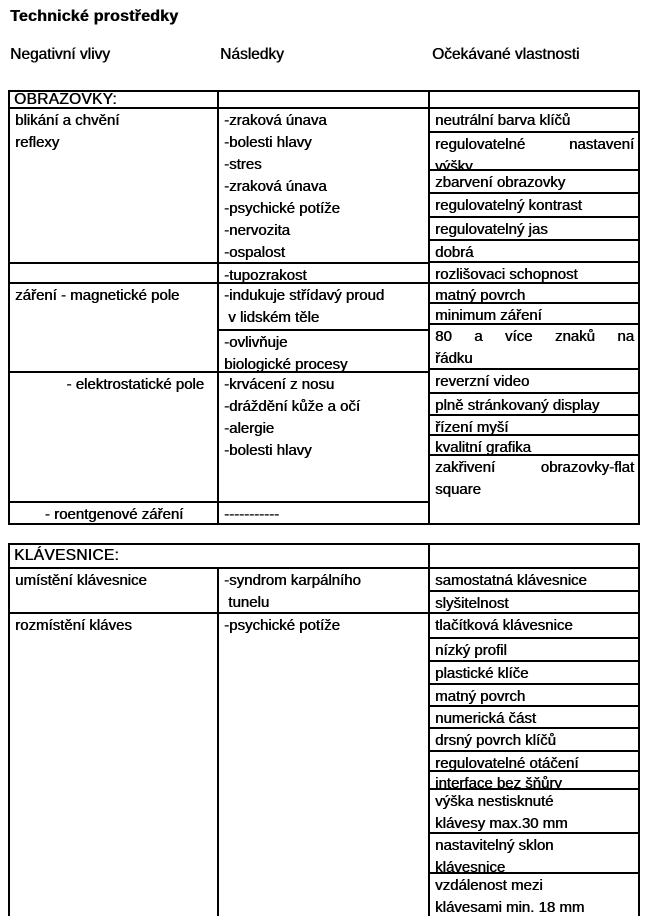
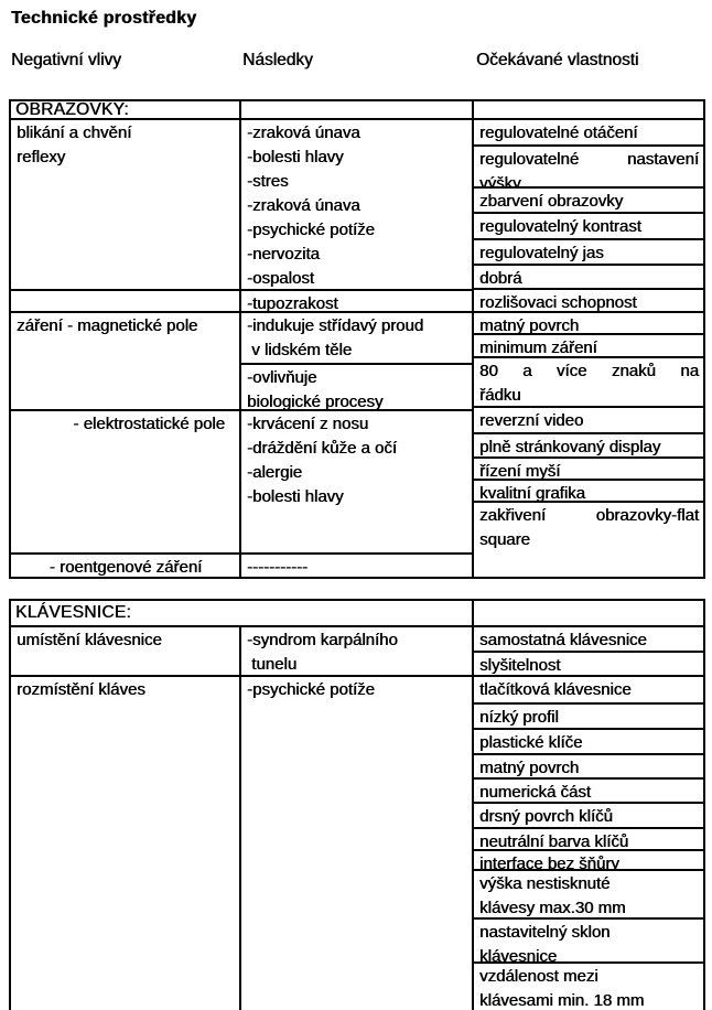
  Technické prostředky
  Negativní vlivy
  Následky
  Očekávané vlastnosti
  OBRAZOVKY:
  blikání a chvění
  reflexy
  záření - magnetické pole
  - elektrostatické pole
  - roentgenové záření
  -zraková únava
  -bolesti hlavy
  -stres
  -zraková únava
  -psychické potíže
  -nervozita
  -ospalost
  -tupozrakost
  -indukuje střídavý proud
  v lidském těle
  -ovlivňuje
  biologické procesy
  -krvácení z nosu
  -dráždění kůže a očí
  -alergie
  -bolesti hlavy
  -----------
- neutrální barva klíčů
+ regulovatelné otáčení
  regulovatelné
  nastavení
  výšky
  zbarvení obrazovky
  regulovatelný kontrast
  regulovatelný jas
  dobrá
  rozlišovaci schopnost
  matný povrch
  minimum záření
  80
  a
  více
  znaků
  na
  řádku
  reverzní video
  plně stránkovaný display
  řízení myší
  kvalitní grafika
  zakřivení
  obrazovky-flat
  square
  KLÁVESNICE:
  umístění klávesnice
  rozmístění kláves
  -syndrom karpálního
  tunelu
  -psychické potíže
  samostatná klávesnice
  slyšitelnost
  tlačítková klávesnice
  nízký profil
  plastické klíče
  matný povrch
  numerická část
  drsný povrch klíčů
- regulovatelné otáčení
+ neutrální barva klíčů
  interface bez šňůry
  výška nestisknuté
  klávesy max.30 mm
  nastavitelný sklon
  klávesnice
  vzdálenost mezi
  klávesami min. 18 mm
